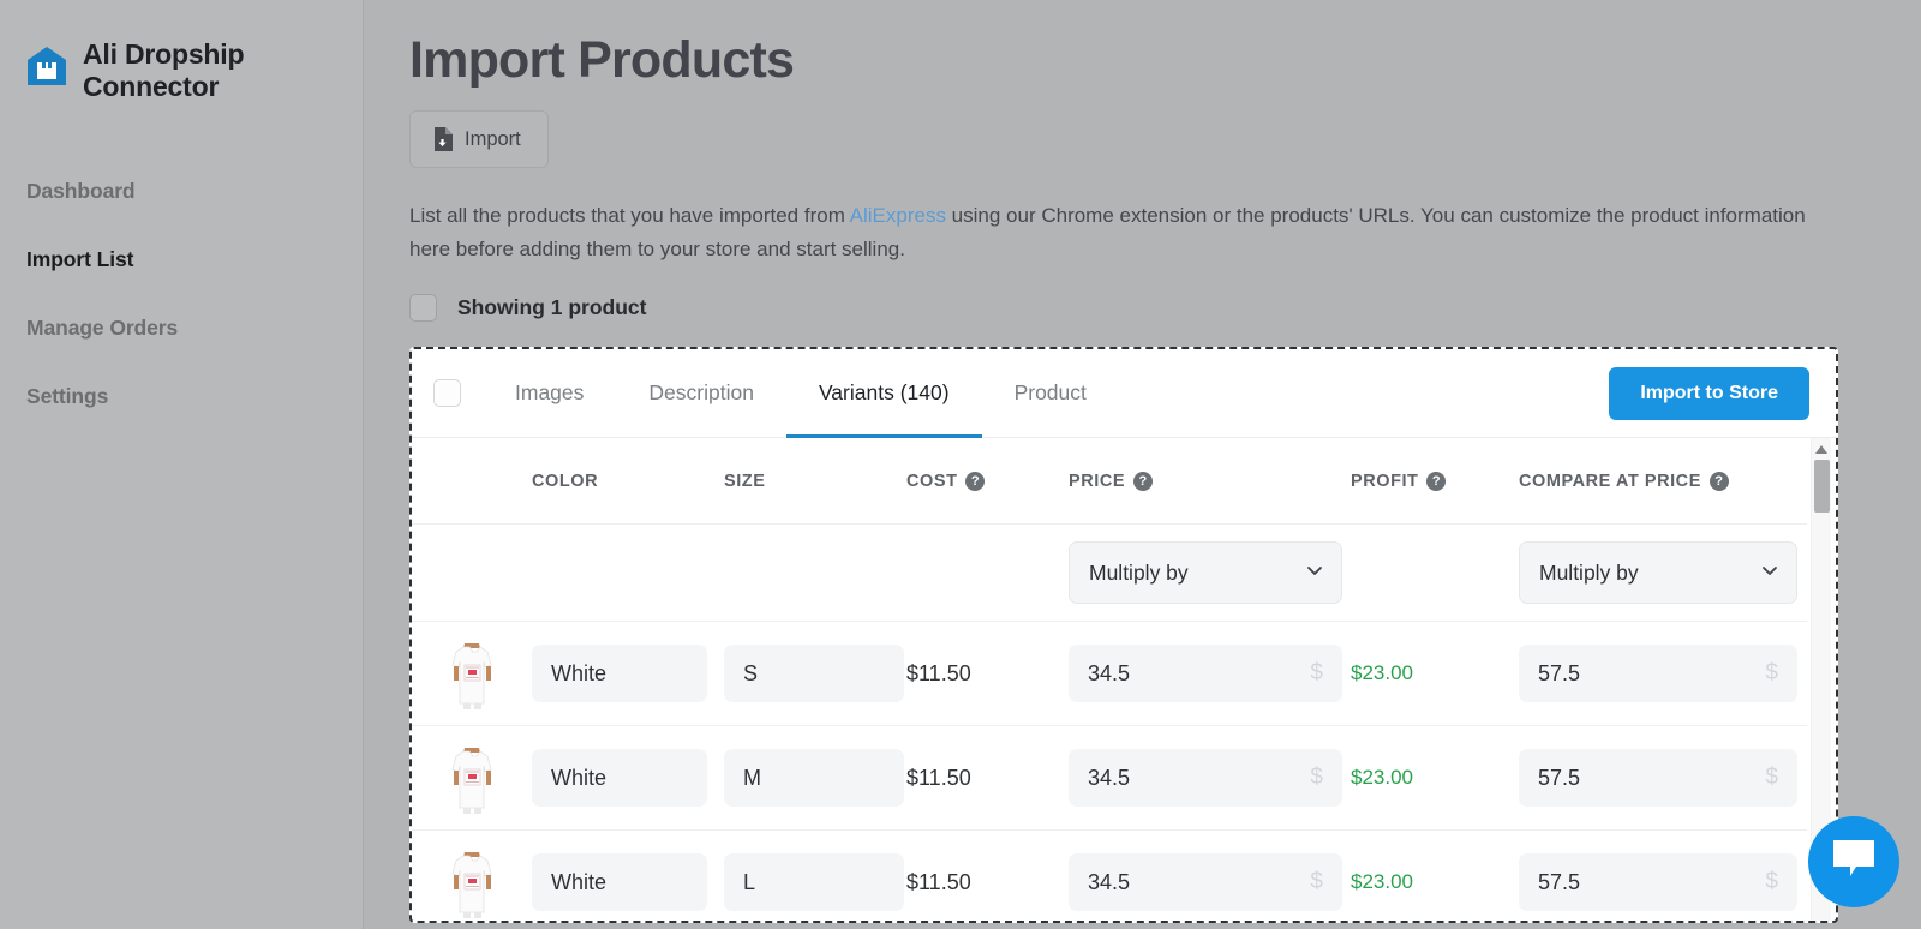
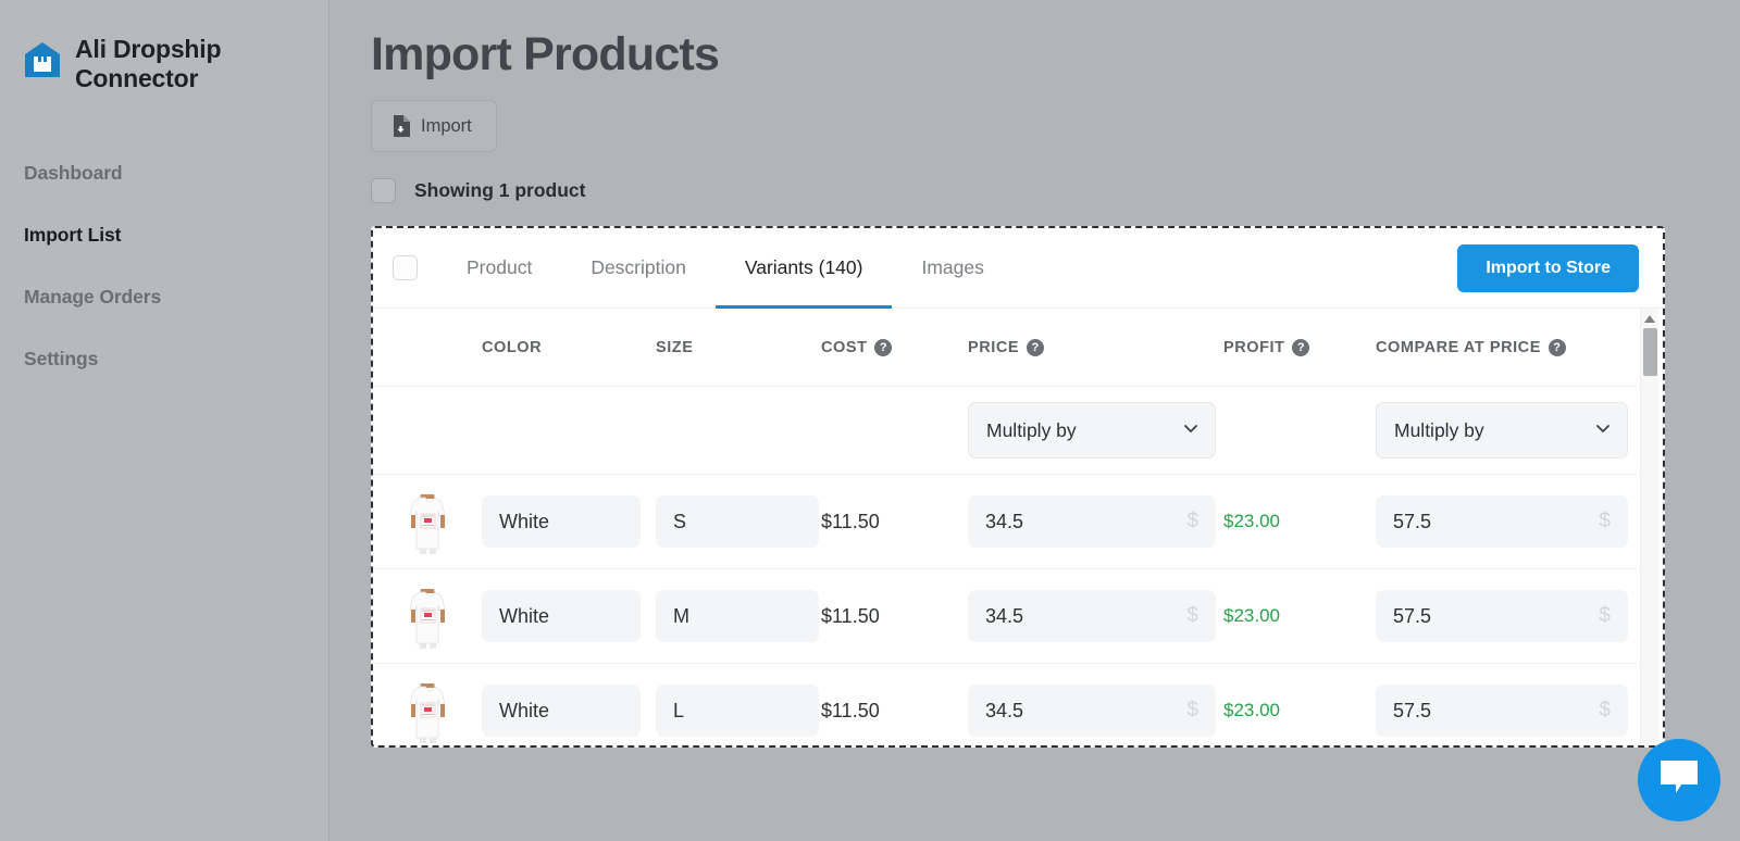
  Ali Dropship
  Connector
  Dashboard
  Import List
  Manage Orders
  Settings
  Import Products
  Import
- List all the products that you have imported from AliExpress using our Chrome extension or the products' URLs. You can customize the product information here before adding them to your store and start selling.
  Showing 1 product
- Images
+ Product
  Description
  Variants (140)
- Product
+ Images
  Import to Store
  	COLOR	SIZE	COST ?	PRICE ?	PROFIT ?	COMPARE AT PRICE ?
  				Multiply by		Multiply by
  	White	S	$11.50	34.5 $	$23.00	57.5 $
  	White	M	$11.50	34.5 $	$23.00	57.5 $
  	White	L	$11.50	34.5 $	$23.00	57.5 $
